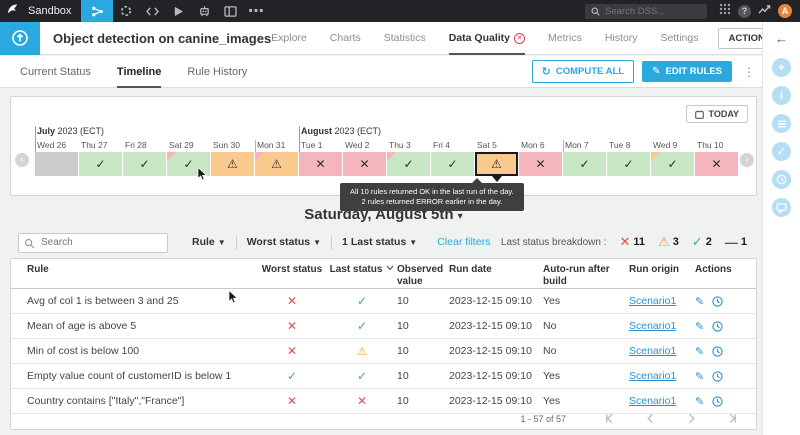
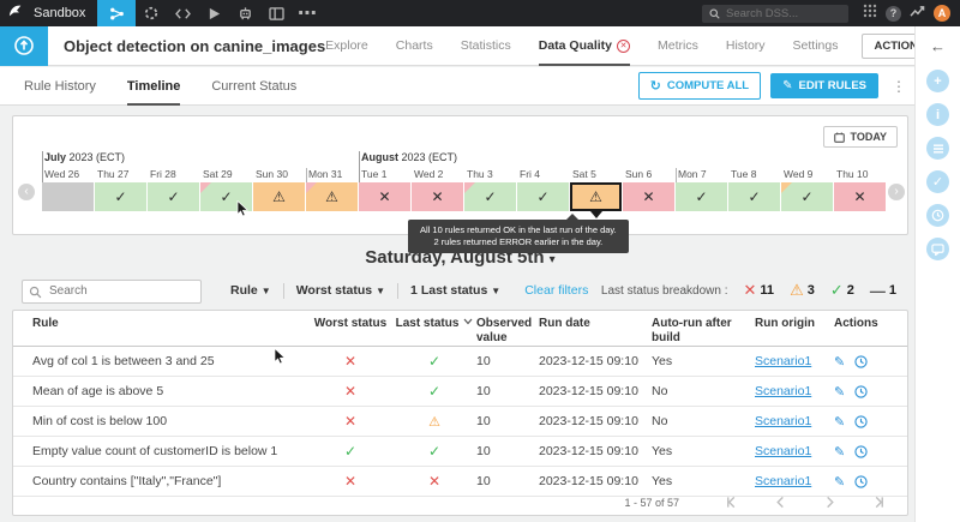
  Sandbox
  ⋯
  Search DSS...
  ?
  A
  Object detection on canine_images
  Explore
  Charts
  Statistics
  Data Quality
  Metrics
  History
  Settings
  ACTIO
- Current Status
+ Rule History
  Timeline
- Rule History
+ Current Status
  ↻
  COMPUTE ALL
  ✎
  EDIT RULES
  ⋮
  TODAY
  ‹
  ›
  July 2023 (ECT)
  Wed 26
  Thu 27
  ✓
  Fri 28
  ✓
  Sat 29
  ✓
  Sun 30
  ⚠
  Mon 31
  ⚠
  August 2023 (ECT)
  Tue 1
  ✕
  Wed 2
  ✕
  Thu 3
  ✓
  Fri 4
  ✓
  Sat 5
  ⚠
- Mon 6
+ Sun 6
  ✕
  Mon 7
  ✓
  Tue 8
  ✓
  Wed 9
  ✓
  Thu 10
  ✕
  All 10 rules returned OK in the last run of the day.
  2 rules returned ERROR earlier in the day.
  Saturday, August 5th ▾
  Search
  Rule
  ▼
  Worst status
  ▼
  1
  Last status
  ▼
  Clear filters
  Last status breakdown :
  ✕
  11
  ⚠
  3
  ✓
  2
  —
  1
  Rule
  Worst status
  Last status
  Observed value
  Run date
  Auto-run after build
  Run origin
  Actions
  Avg of col 1 is between 3 and 25
  ✕
  ✓
  10
  2023-12-15 09:10
  Yes
  Scenario1
  ✎
  Mean of age is above 5
  ✕
  ✓
  10
  2023-12-15 09:10
  No
  Scenario1
  ✎
  Min of cost is below 100
  ✕
  ⚠
  10
  2023-12-15 09:10
  No
  Scenario1
  ✎
  Empty value count of customerID is below 1
  ✓
  ✓
  10
  2023-12-15 09:10
  Yes
  Scenario1
  ✎
  Country contains ["Italy","France"]
  ✕
  ✕
  10
  2023-12-15 09:10
  Yes
  Scenario1
  ✎
  1 - 57 of 57
  ←
  +
  i
  ✓
